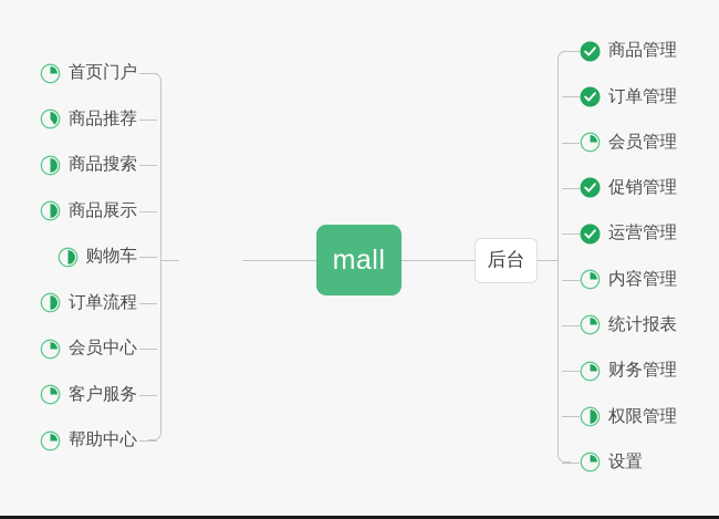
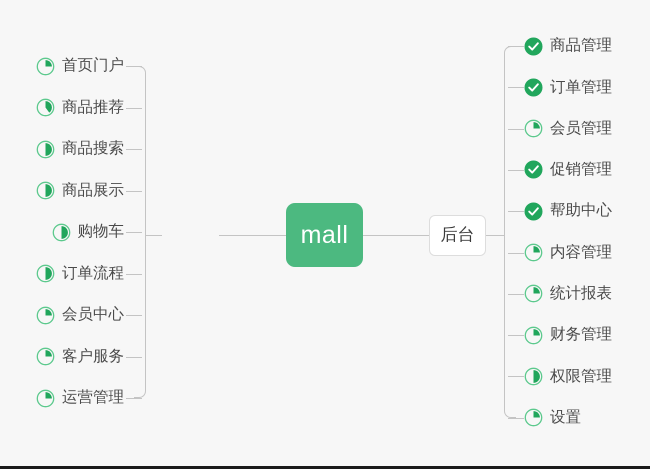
  mall
  后台
  首页门户
  商品推荐
  商品搜索
  商品展示
  购物车
  订单流程
  会员中心
  客户服务
- 帮助中心
+ 运营管理
  商品管理
  订单管理
  会员管理
  促销管理
- 运营管理
+ 帮助中心
  内容管理
  统计报表
  财务管理
  权限管理
  设置
